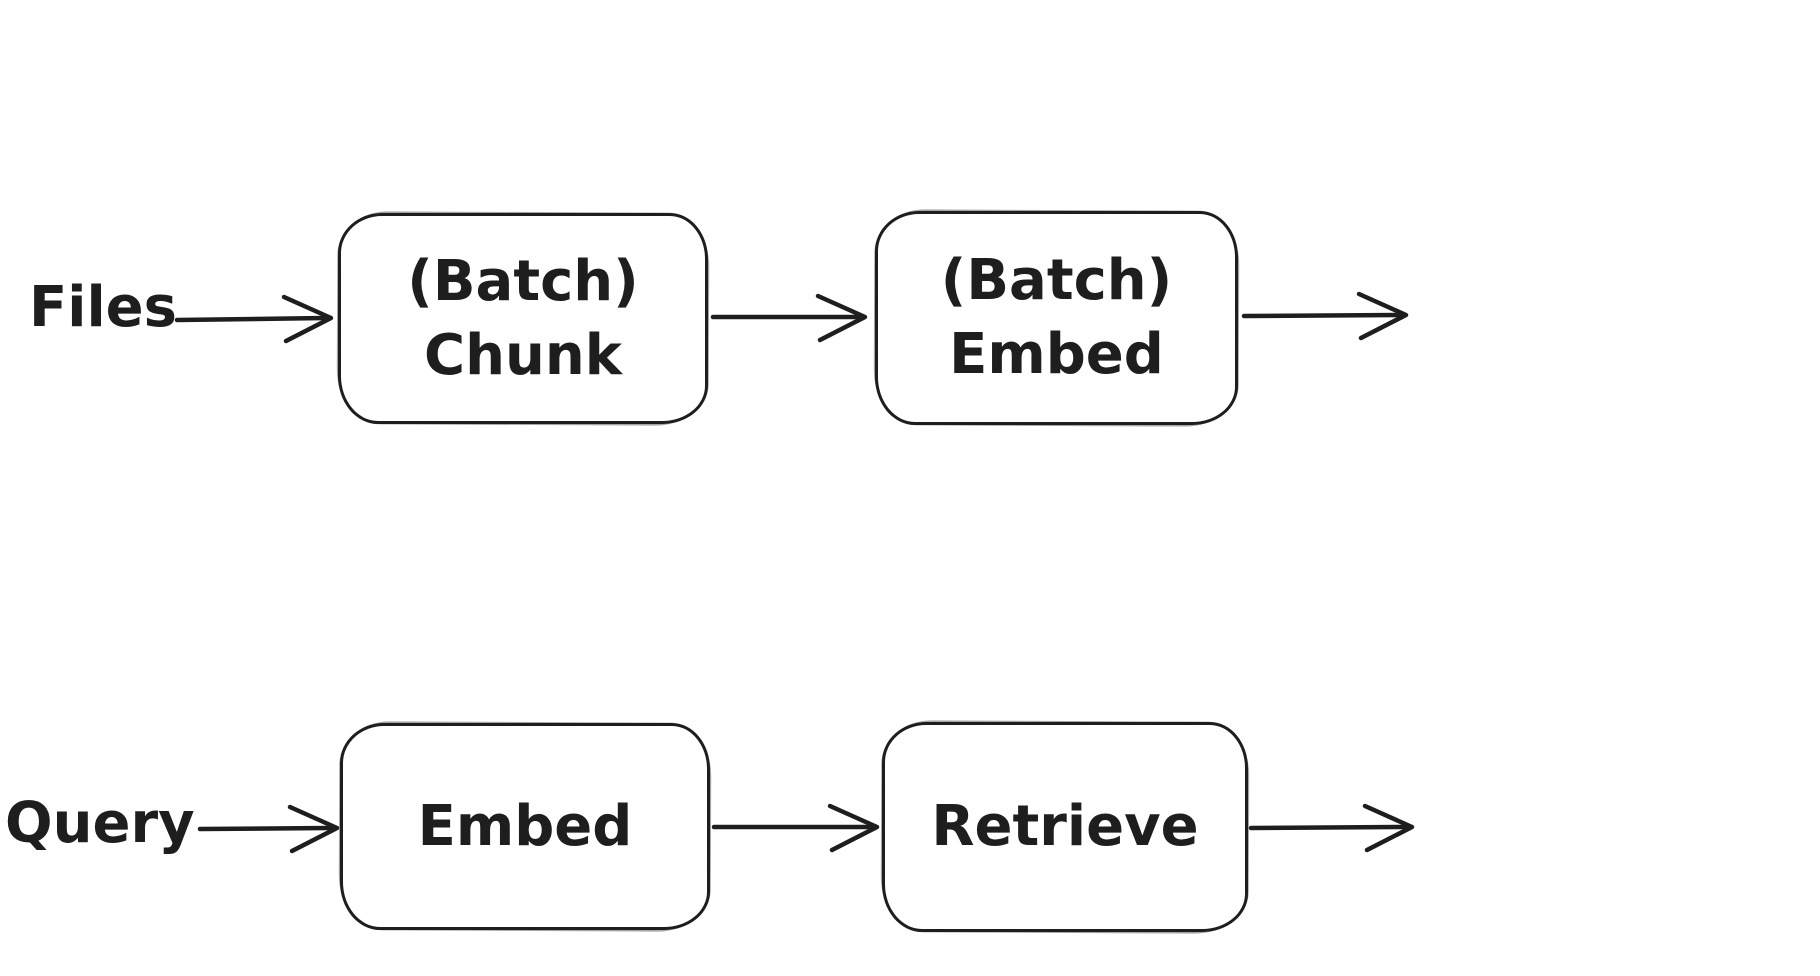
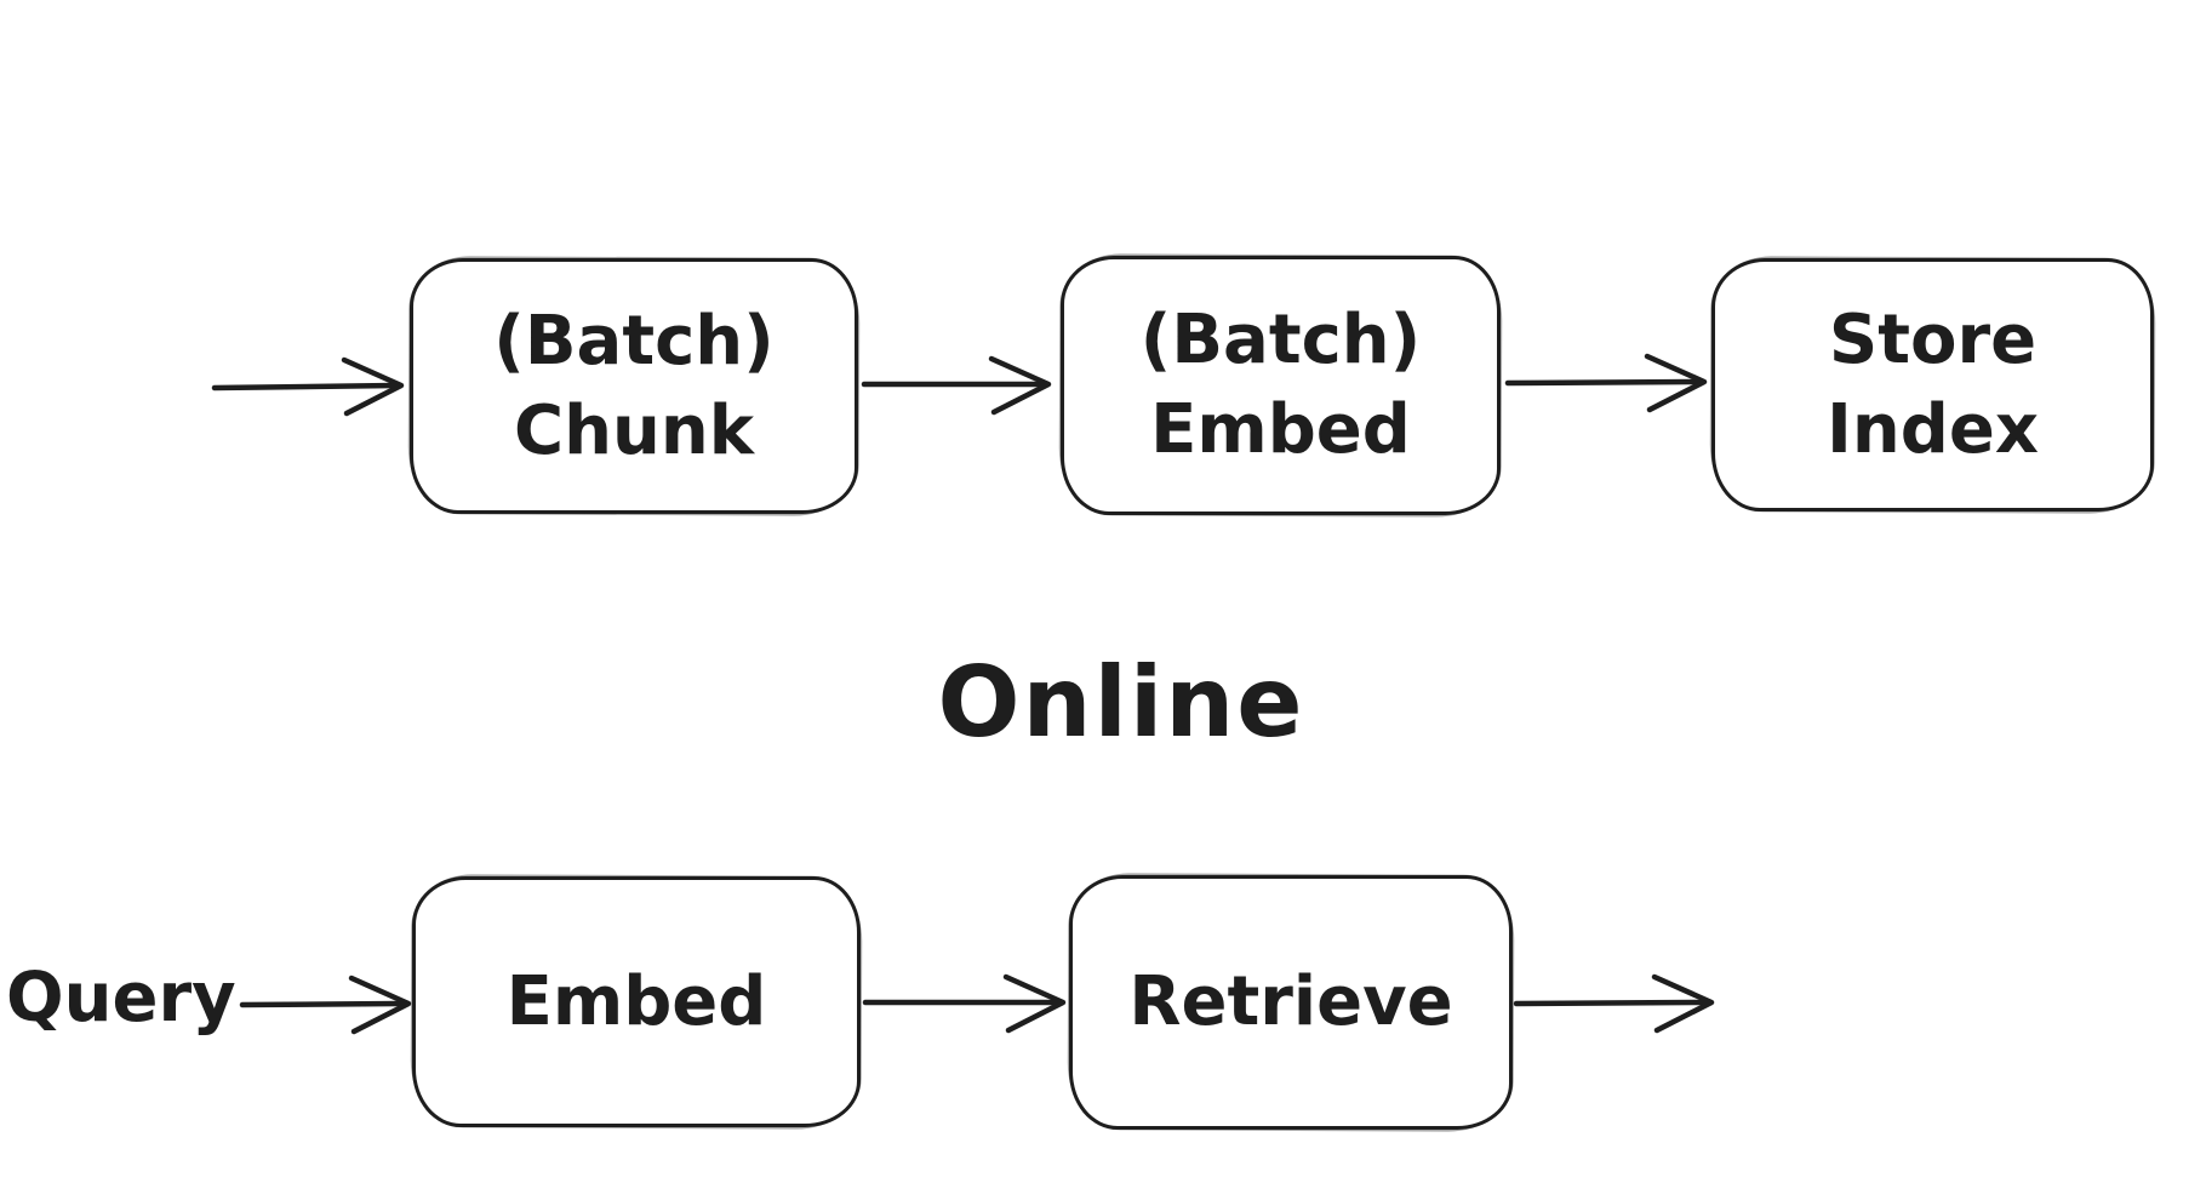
- Files
  (Batch)
  Chunk
  (Batch)
  Embed
+ Store
+ Index
+ Online
  Query
  Embed
  Retrieve
